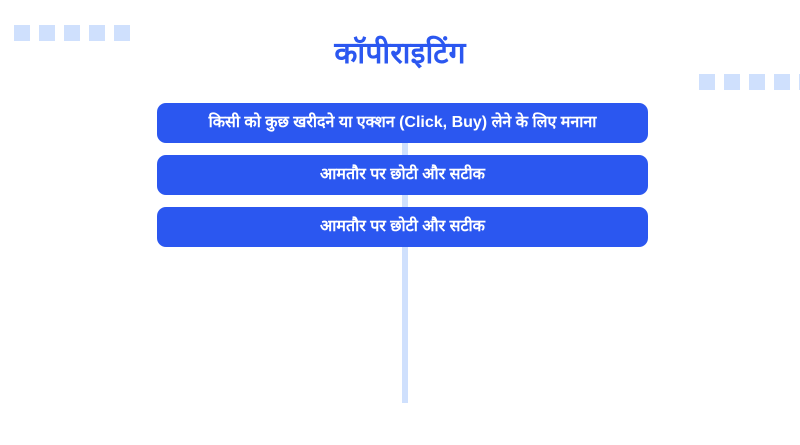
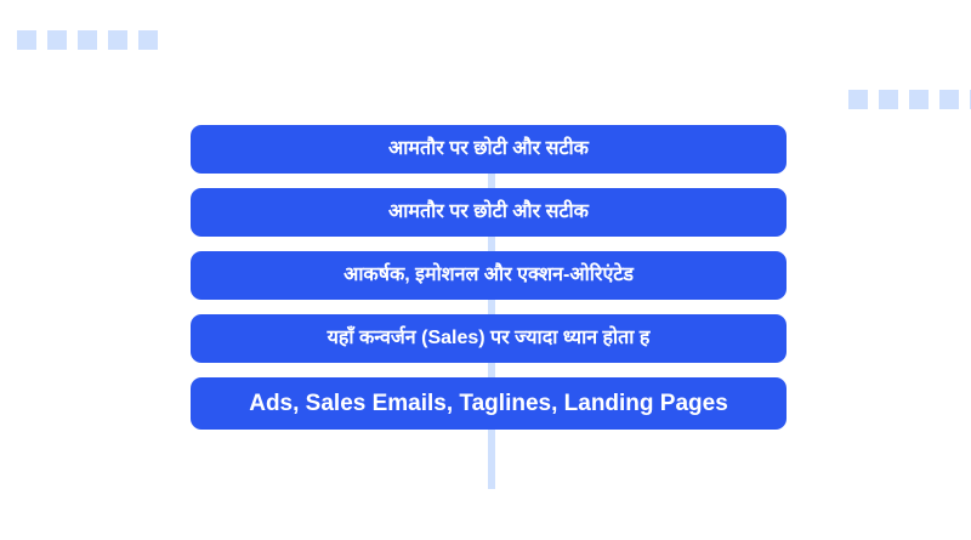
- कॉपीराइटिंग
- किसी को कुछ खरीदने या एक्शन (Click, Buy) लेने के लिए मनाना
  आमतौर पर छोटी और सटीक
  आमतौर पर छोटी और सटीक
+ आकर्षक, इमोशनल और एक्शन-ओरिएंटेड
+ यहाँ कन्वर्जन (Sales) पर ज्यादा ध्यान होता ह
+ Ads, Sales Emails, Taglines, Landing Pages
